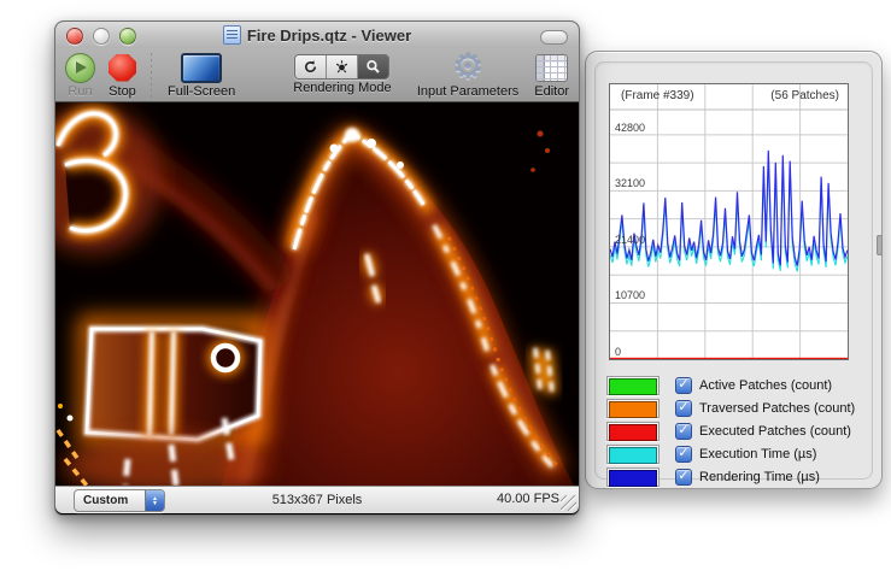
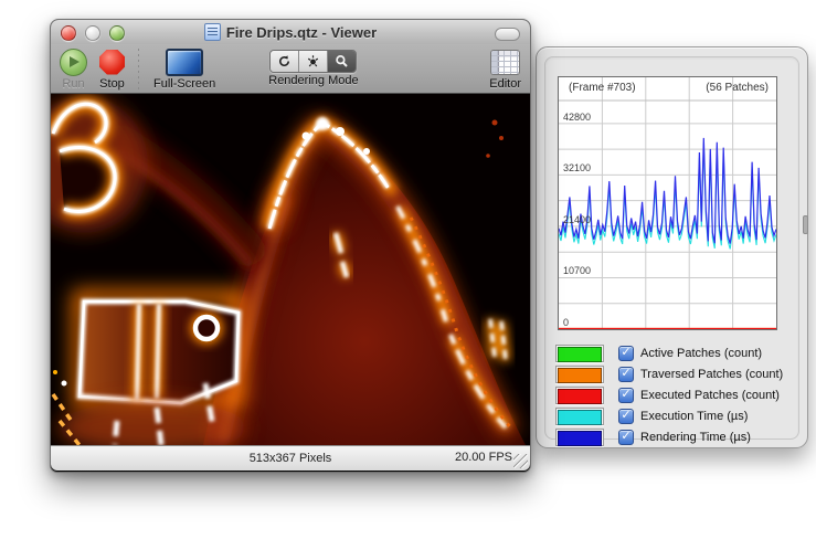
- (Frame #339)
+ (Frame #703)
  (56 Patches)
  0
  10700
  21400
  32100
  42800
  ✓
  Active Patches (count)
  ✓
  Traversed Patches (count)
  ✓
  Executed Patches (count)
  ✓
  Execution Time (µs)
  ✓
  Rendering Time (µs)
  Fire Drips.qtz - Viewer
  Run
  Stop
  Full-Screen
  Rendering Mode
- ⚙
- Input Parameters
  Editor
- Custom
  513x367 Pixels
- 40.00 FPS
+ 20.00 FPS
